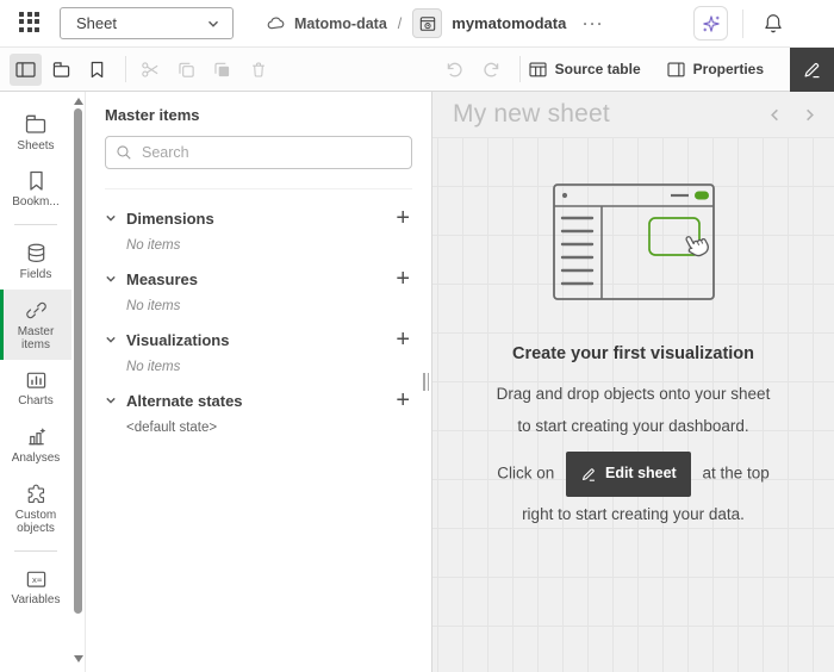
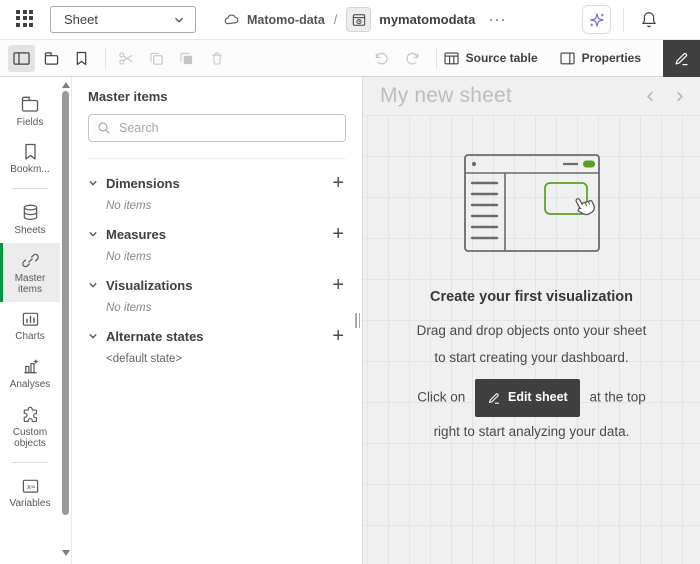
  Sheet
  Matomo-data
  /
  mymatomodata
  ···
  Source table
  Properties
- Sheets
+ Fields
  Bookm...
- Fields
+ Sheets
  Master items
  Charts
  Analyses
  Custom objects
  x=
  Variables
  Master items
  Search
  Dimensions
  +
  No items
  Measures
  +
  No items
  Visualizations
  +
  No items
  Alternate states
  +
  <default state>
  My new sheet
  Create your first visualization
  Drag and drop objects onto your sheet to start creating your dashboard.
  Click on
  Edit sheet
- at the top right to start creating your data.
+ at the top right to start analyzing your data.
